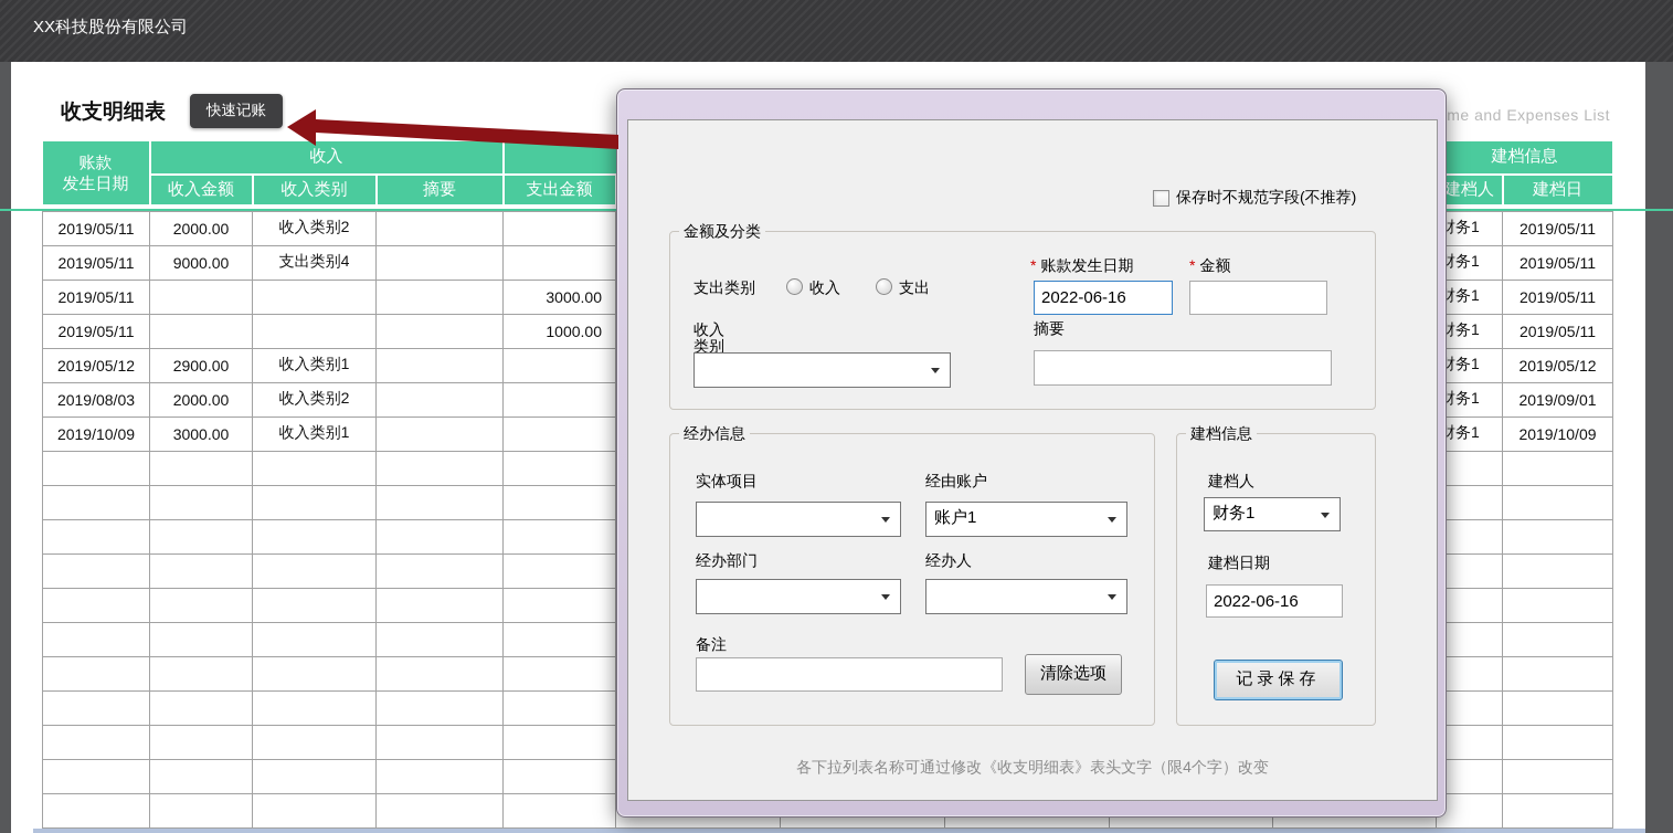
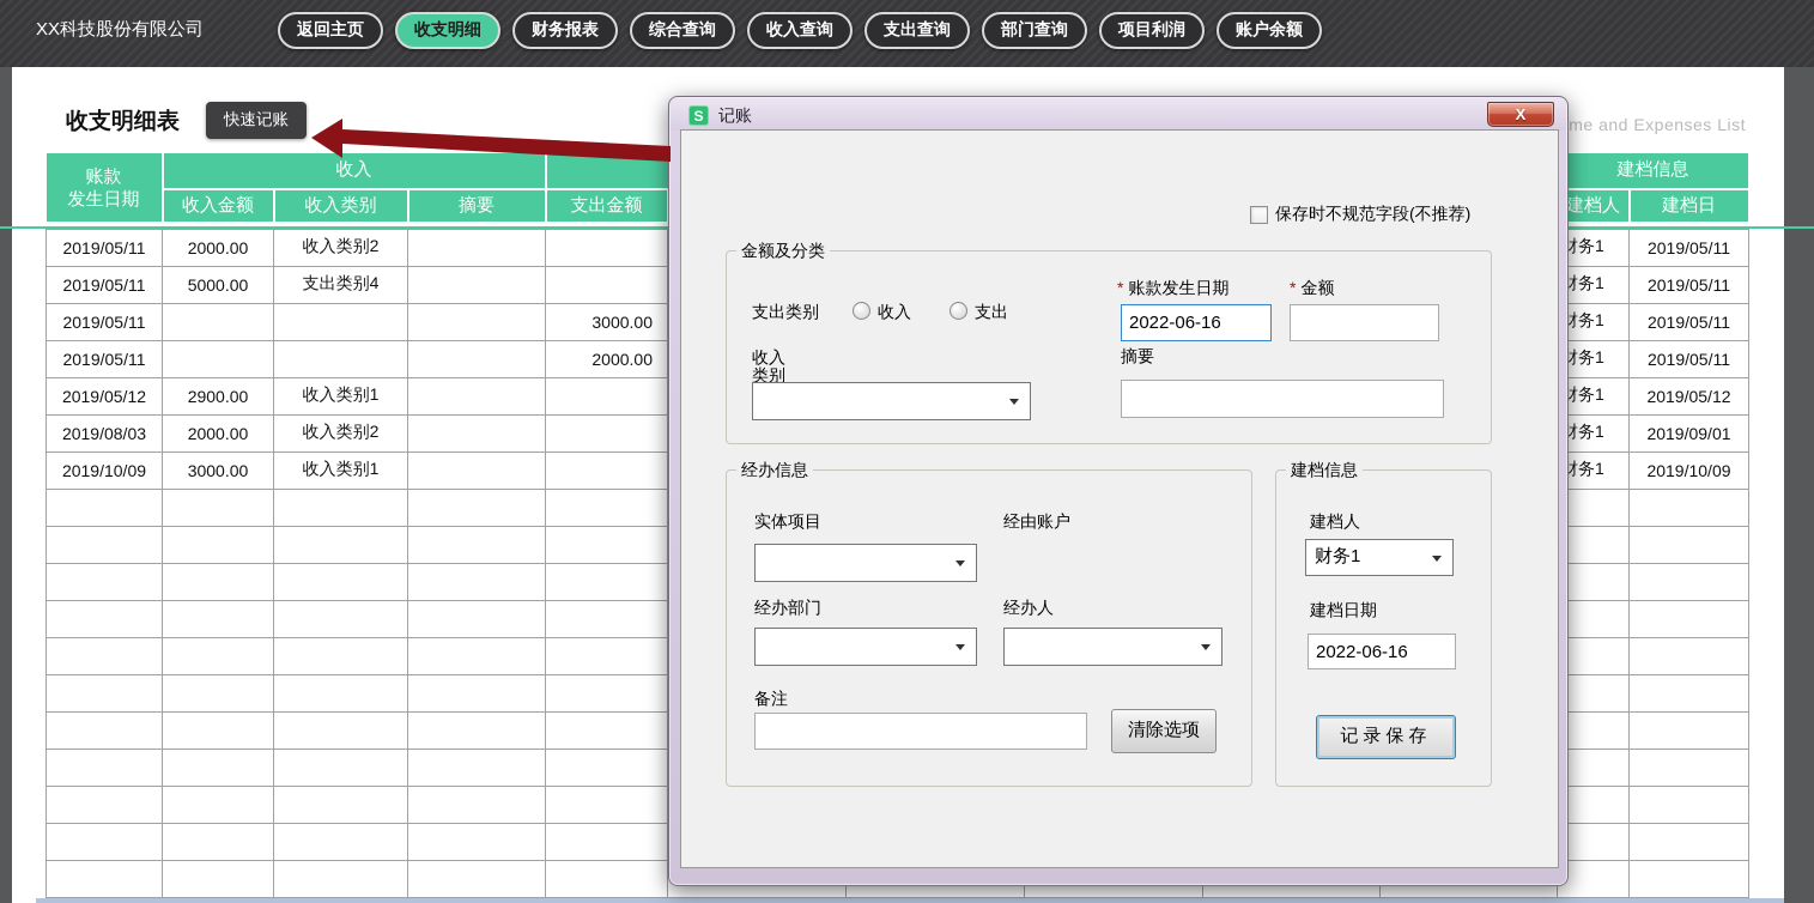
  XX科技股份有限公司
+ 返回主页
+ 收支明细
+ 财务报表
+ 综合查询
+ 收入查询
+ 支出查询
+ 部门查询
+ 项目利润
+ 账户余额
  收支明细表
  快速记账
  me and Expenses List
  账款 发生日期	收入		建档信息
  收入金额	收入类别	摘要	支出金额						建档人	建档日
  2019/05/11	2000.00	收入类别2								财务1	2019/05/11
- 2019/05/11	9000.00	支出类别4								财务1	2019/05/11
+ 2019/05/11	5000.00	支出类别4								财务1	2019/05/11
  2019/05/11				3000.00						财务1	2019/05/11
- 2019/05/11				1000.00						财务1	2019/05/11
+ 2019/05/11				2000.00						财务1	2019/05/11
  2019/05/12	2900.00	收入类别1								财务1	2019/05/12
  2019/08/03	2000.00	收入类别2								财务1	2019/09/01
  2019/10/09	3000.00	收入类别1								财务1	2019/10/09
+ S
+ 记账
+ X
  保存时不规范字段(不推荐)
  金额及分类
  支出类别
  收入
  支出
  * 账款发生日期
  2022-06-16
  * 金额
  收入类别
  摘要
  经办信息
  实体项目
  经由账户
- 账户1
  经办部门
  经办人
  备注
  清除选项
  建档信息
  建档人
  财务1
  建档日期
  2022-06-16
  记录保存
- 各下拉列表名称可通过修改《收支明细表》表头文字（限4个字）改变
